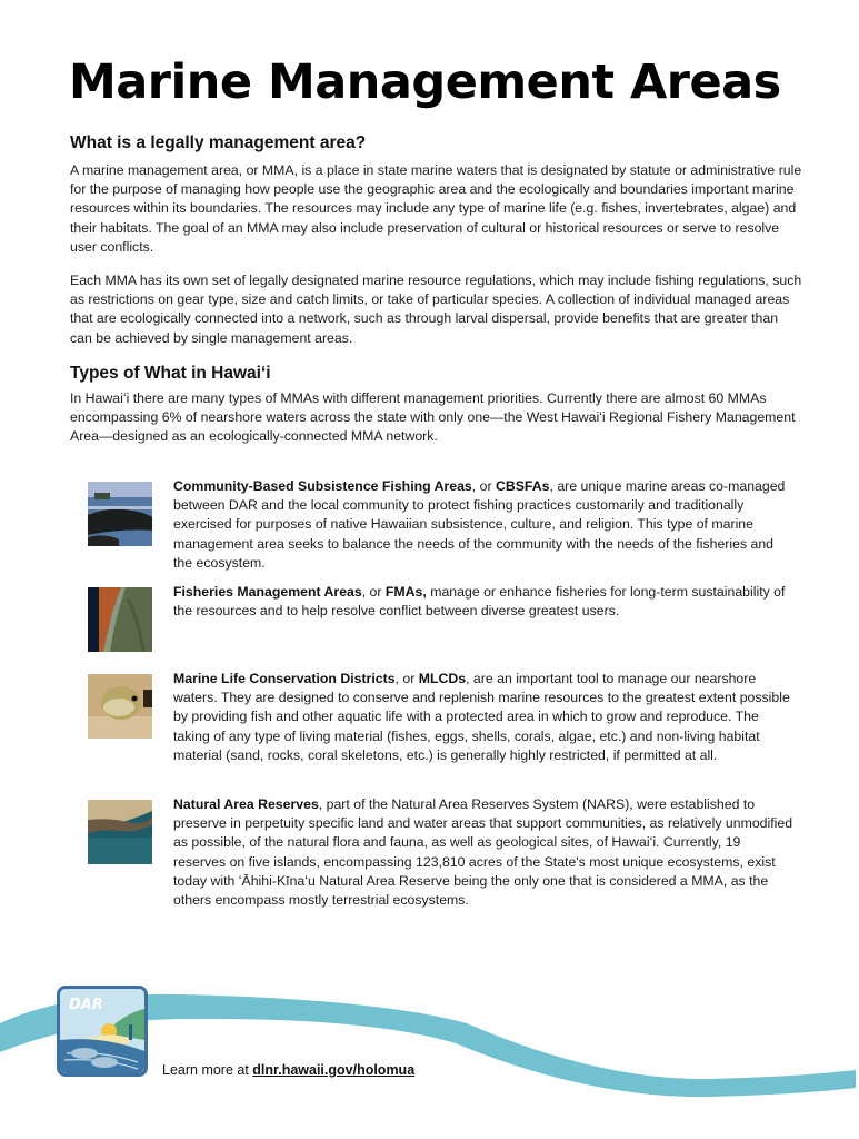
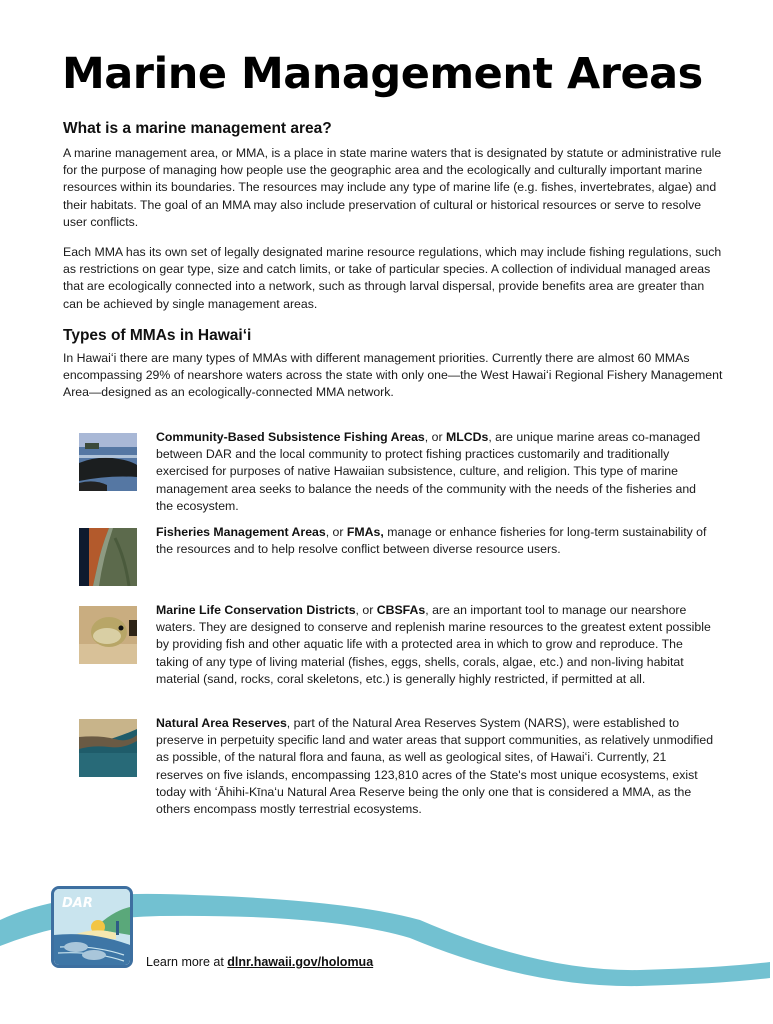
  Marine Management Areas
- What is a legally management area?
+ What is a marine management area?
- A marine management area, or MMA, is a place in state marine waters that is designated by statute or administrative rule for the purpose of managing how people use the geographic area and the ecologically and boundaries important marine resources within its boundaries. The resources may include any type of marine life (e.g. fishes, invertebrates, algae) and their habitats. The goal of an MMA may also include preservation of cultural or historical resources or serve to resolve user conflicts.
+ A marine management area, or MMA, is a place in state marine waters that is designated by statute or administrative rule for the purpose of managing how people use the geographic area and the ecologically and culturally important marine resources within its boundaries. The resources may include any type of marine life (e.g. fishes, invertebrates, algae) and their habitats. The goal of an MMA may also include preservation of cultural or historical resources or serve to resolve user conflicts.
- Each MMA has its own set of legally designated marine resource regulations, which may include fishing regulations, such as restrictions on gear type, size and catch limits, or take of particular species. A collection of individual managed areas that are ecologically connected into a network, such as through larval dispersal, provide benefits that are greater than can be achieved by single management areas.
+ Each MMA has its own set of legally designated marine resource regulations, which may include fishing regulations, such as restrictions on gear type, size and catch limits, or take of particular species. A collection of individual managed areas that are ecologically connected into a network, such as through larval dispersal, provide benefits area are greater than can be achieved by single management areas.
- Types of What in Hawaiʻi
+ Types of MMAs in Hawaiʻi
- In Hawaiʻi there are many types of MMAs with different management priorities. Currently there are almost 60 MMAs encompassing 6% of nearshore waters across the state with only one—the West Hawaiʻi Regional Fishery Management Area—designed as an ecologically-connected MMA network.
+ In Hawaiʻi there are many types of MMAs with different management priorities. Currently there are almost 60 MMAs encompassing 29% of nearshore waters across the state with only one—the West Hawaiʻi Regional Fishery Management Area—designed as an ecologically-connected MMA network.
- Community-Based Subsistence Fishing Areas, or CBSFAs, are unique marine areas co-managed between DAR and the local community to protect fishing practices customarily and traditionally exercised for purposes of native Hawaiian subsistence, culture, and religion. This type of marine management area seeks to balance the needs of the community with the needs of the fisheries and the ecosystem.
+ Community-Based Subsistence Fishing Areas, or MLCDs, are unique marine areas co-managed between DAR and the local community to protect fishing practices customarily and traditionally exercised for purposes of native Hawaiian subsistence, culture, and religion. This type of marine management area seeks to balance the needs of the community with the needs of the fisheries and the ecosystem.
- Fisheries Management Areas, or FMAs, manage or enhance fisheries for long-term sustainability of the resources and to help resolve conflict between diverse greatest users.
+ Fisheries Management Areas, or FMAs, manage or enhance fisheries for long-term sustainability of the resources and to help resolve conflict between diverse resource users.
- Marine Life Conservation Districts, or MLCDs, are an important tool to manage our nearshore waters. They are designed to conserve and replenish marine resources to the greatest extent possible by providing fish and other aquatic life with a protected area in which to grow and reproduce. The taking of any type of living material (fishes, eggs, shells, corals, algae, etc.) and non-living habitat material (sand, rocks, coral skeletons, etc.) is generally highly restricted, if permitted at all.
+ Marine Life Conservation Districts, or CBSFAs, are an important tool to manage our nearshore waters. They are designed to conserve and replenish marine resources to the greatest extent possible by providing fish and other aquatic life with a protected area in which to grow and reproduce. The taking of any type of living material (fishes, eggs, shells, corals, algae, etc.) and non-living habitat material (sand, rocks, coral skeletons, etc.) is generally highly restricted, if permitted at all.
- Natural Area Reserves, part of the Natural Area Reserves System (NARS), were established to preserve in perpetuity specific land and water areas that support communities, as relatively unmodified as possible, of the natural flora and fauna, as well as geological sites, of Hawaiʻi. Currently, 19 reserves on five islands, encompassing 123,810 acres of the State's most unique ecosystems, exist today with ʻĀhihi-Kīnaʻu Natural Area Reserve being the only one that is considered a MMA, as the others encompass mostly terrestrial ecosystems.
+ Natural Area Reserves, part of the Natural Area Reserves System (NARS), were established to preserve in perpetuity specific land and water areas that support communities, as relatively unmodified as possible, of the natural flora and fauna, as well as geological sites, of Hawaiʻi. Currently, 21 reserves on five islands, encompassing 123,810 acres of the State's most unique ecosystems, exist today with ʻĀhihi-Kīnaʻu Natural Area Reserve being the only one that is considered a MMA, as the others encompass mostly terrestrial ecosystems.
  DAR
  Learn more at dlnr.hawaii.gov/holomua
